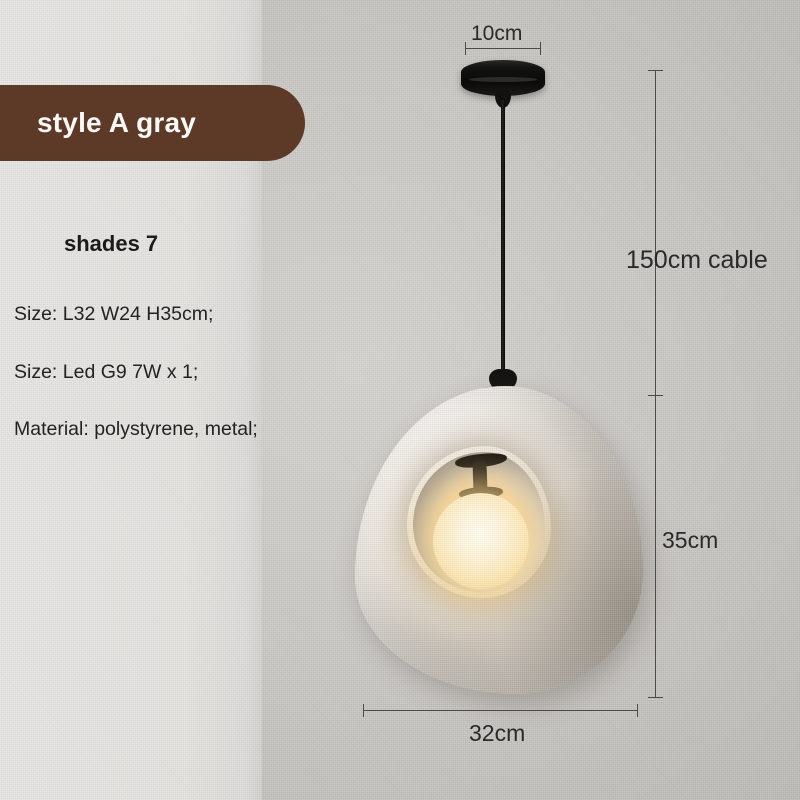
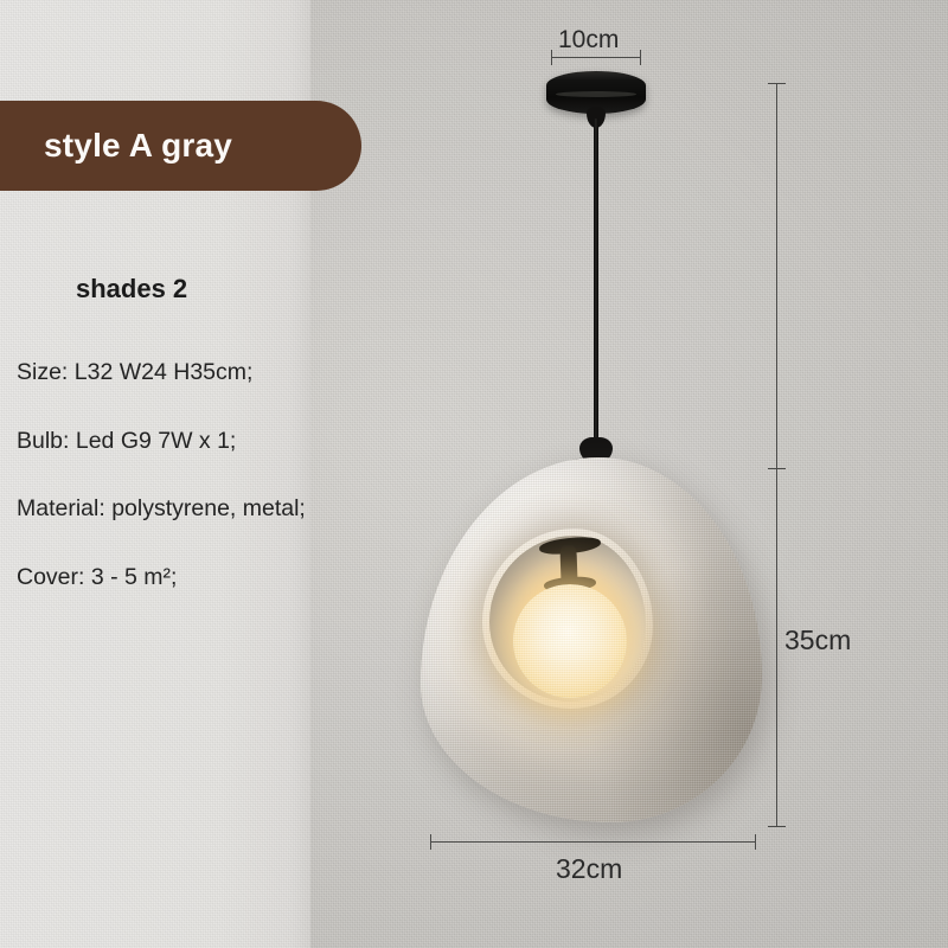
  style A gray
- shades 7
+ shades 2
  Size: L32 W24 H35cm;
- Size: Led G9 7W x 1;
+ Bulb: Led G9 7W x 1;
  Material: polystyrene, metal;
+ Cover: 3 - 5 m²;
  10cm
- 150cm cable
  35cm
  32cm
